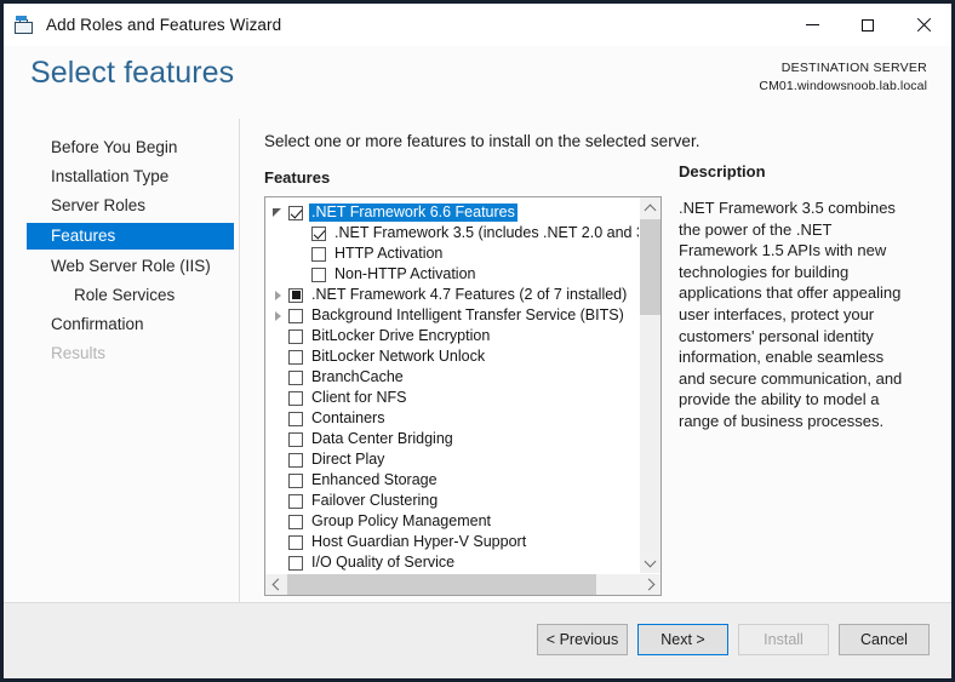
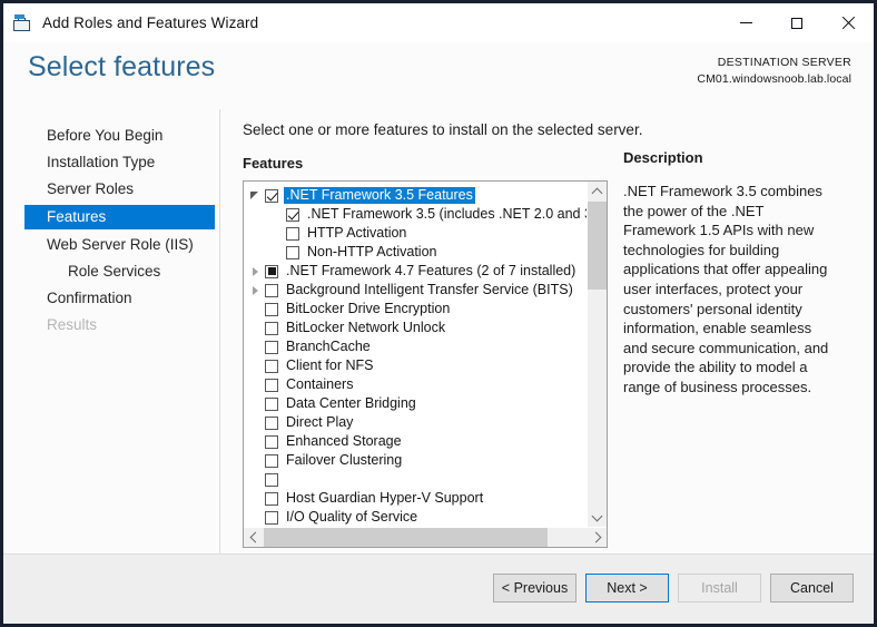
  Add Roles and Features Wizard
  Select features
  DESTINATION SERVER
  CM01.windowsnoob.lab.local
  Before You Begin
  Installation Type
  Server Roles
  Features
  Web Server Role (IIS)
  Role Services
  Confirmation
  Results
  Select one or more features to install on the selected server.
  Features
- .NET Framework 6.6 Features
+ .NET Framework 3.5 Features
  .NET Framework 3.5 (includes .NET 2.0 and
  HTTP Activation
  Non-HTTP Activation
  .NET Framework 4.7 Features (2 of 7 installed)
  Background Intelligent Transfer Service (BITS)
  BitLocker Drive Encryption
  BitLocker Network Unlock
  BranchCache
  Client for NFS
  Containers
  Data Center Bridging
  Direct Play
  Enhanced Storage
  Failover Clustering
- Group Policy Management
  Host Guardian Hyper-V Support
  I/O Quality of Service
  Description
  .NET Framework 3.5 combines the power of the .NET Framework 1.5 APIs with new technologies for building applications that offer appealing user interfaces, protect your customers' personal identity information, enable seamless and secure communication, and provide the ability to model a range of business processes.
  < Previous
  Next >
  Install
  Cancel
